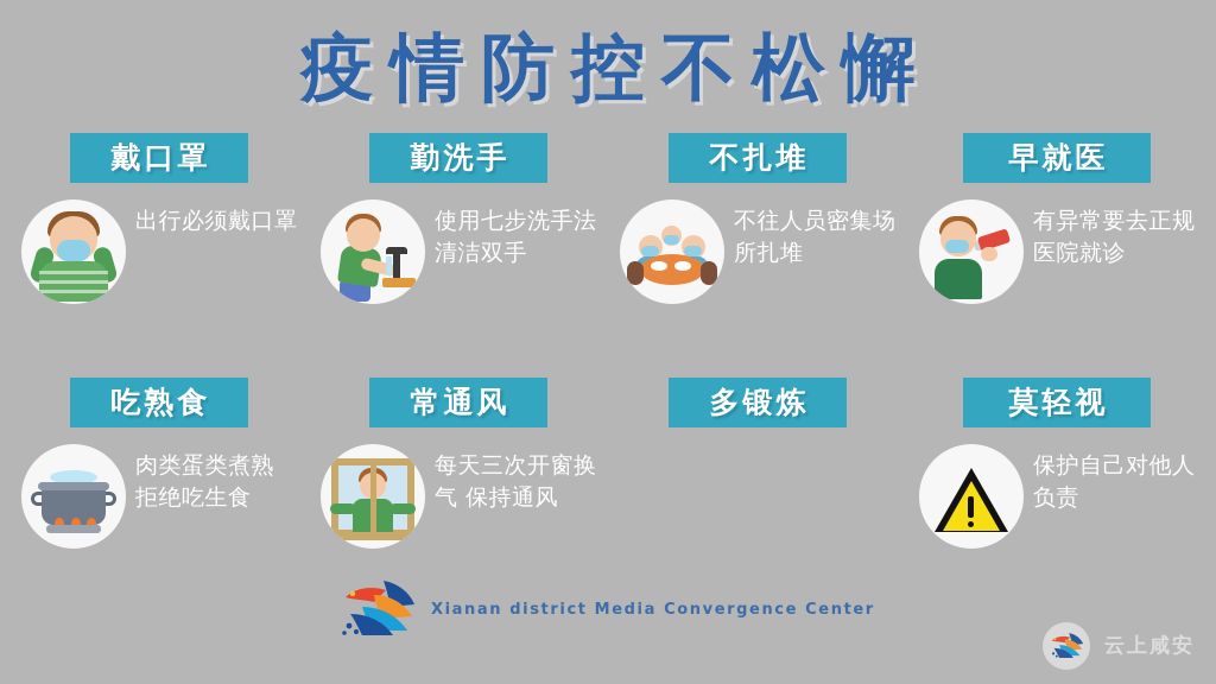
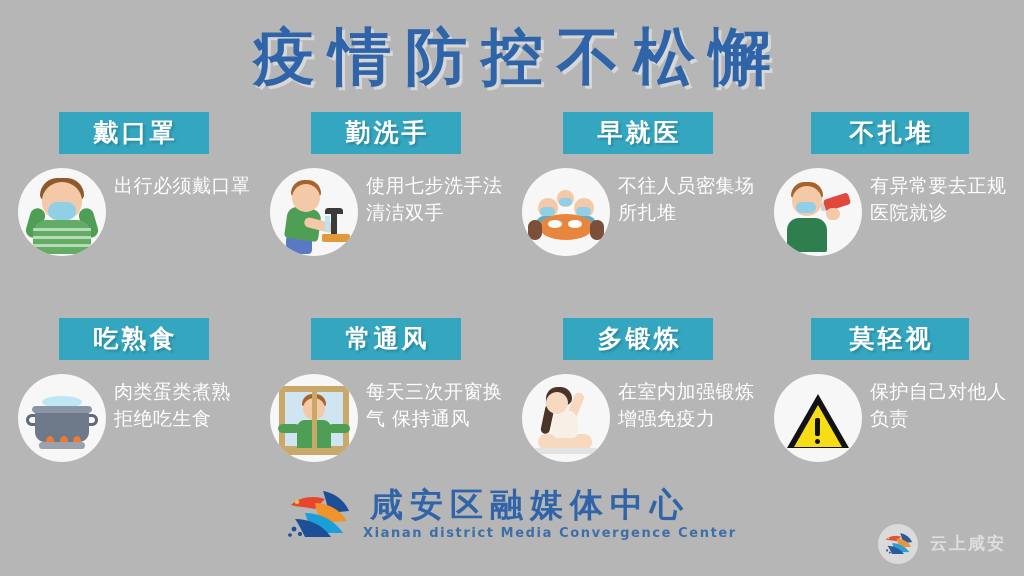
  疫情防控不松懈
  戴口罩
  出行必须戴口罩
  勤洗手
  使用七步洗手法清洁双手
- 不扎堆
+ 早就医
  不往人员密集场所扎堆
- 早就医
+ 不扎堆
  有异常要去正规医院就诊
  吃熟食
  肉类蛋类煮熟 拒绝吃生食
  常通风
  每天三次开窗换气 保持通风
  多锻炼
+ 在室内加强锻炼 增强免疫力
  莫轻视
  保护自己对他人负责
+ 咸安区融媒体中心
  Xianan district Media Convergence Center
  云上咸安
